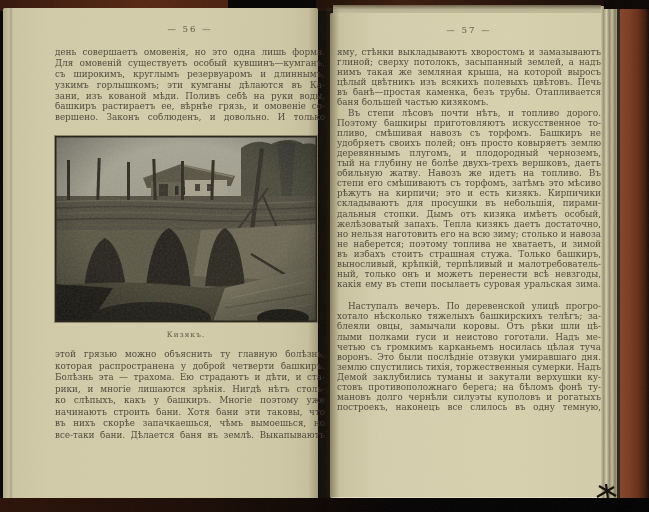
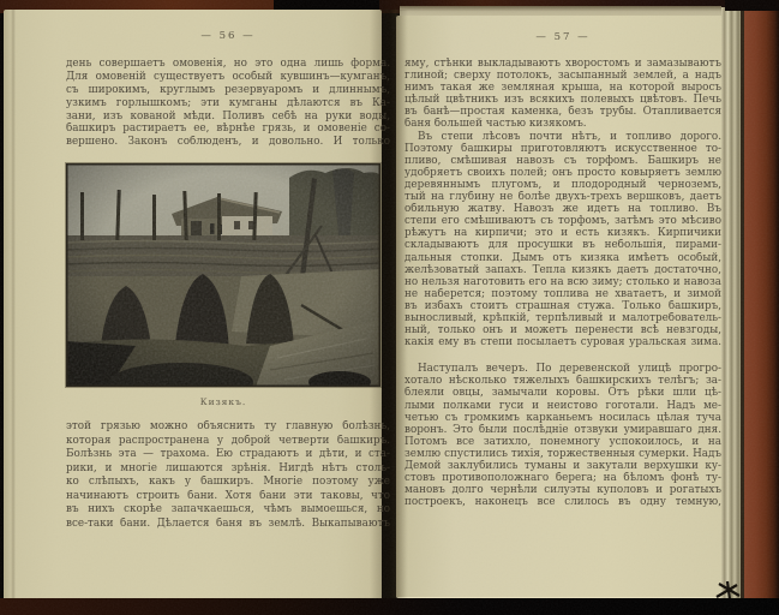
  — 56 —
  день совершаетъ омовенія, но это одна лишь фо
  Для омовеній существуетъ особый кувшинъ—кумг
  съ широкимъ, круглымъ резервуаромъ и длинны
  узкимъ горлышкомъ; эти кумганы дѣлаются въ
  зани, изъ кованой мѣди. Поливъ себѣ на руки в
  башкиръ растираетъ ее, вѣрнѣе грязь, и омовеніе
  вершено. Законъ соблюденъ, и довольно. И тол
  Кизякъ.
  этой грязью можно объяснить ту главную болѣ
  которая распространена у доброй четверти башк
  Болѣзнь эта — трахома. Ею страдаютъ и дѣти, и
  рики, и многіе лишаются зрѣнія. Нигдѣ нѣтъ ст
  ко слѣпыхъ, какъ у башкиръ. Многіе поэтому
  начинаютъ строить бани. Хотя бани эти таковы,
  въ нихъ скорѣе запачкаешься, чѣмъ вымоешься,
  все-таки бани. Дѣлается баня въ землѣ. Выкапыва
  — 57 —
  му, стѣнки выкладываютъ хворостомъ и замазываютъ
  линой; сверху потолокъ, засыпанный землей, а надъ
  имъ такая же земляная крыша, на которой выросъ
  ѣлый цвѣтникъ изъ всякихъ полевыхъ цвѣтовъ. Печь
  ъ банѣ—простая каменка, безъ трубы. Отапливается
  аня большей частью кизякомъ.
  Въ степи лѣсовъ почти нѣтъ, и топливо дорого.
  Поэтому башкиры приготовляютъ искусственное то-
  ливо, смѣшивая навозъ съ торфомъ. Башкиръ не
  добряетъ своихъ полей; онъ просто ковыряетъ землю
  еревяннымъ плугомъ, и плодородный черноземъ,
  ый на глубину не болѣе двухъ-трехъ вершковъ, даетъ
  бильную жатву. Навозъ же идетъ на топливо. Въ
  тепи его смѣшиваютъ съ торфомъ, затѣмъ это мѣсиво
  ѣжутъ на кирпичи; это и есть кизякъ. Кирпичики
  кладываютъ для просушки въ небольшія, пирами-
  альныя стопки. Дымъ отъ кизяка имѣетъ особый,
  желѣзоватый запахъ. Тепла кизякъ даетъ достаточно,
  о нельзя наготовить его на всю зиму; столько и навоза
  е наберется; поэтому топлива не хватаетъ, и зимой
  ъ избахъ стоитъ страшная стужа. Только башкиръ,
  ыносливый, крѣпкій, терпѣливый и малотребователь-
  ый, только онъ и можетъ перенести всѣ невзгоды,
  акія ему въ степи посылаетъ суровая уральская зима.
  Наступалъ вечеръ. По деревенской улицѣ прогро-
  отало нѣсколько тяжелыхъ башкирскихъ телѣгъ; за-
  леяли овцы, замычали коровы. Отъ рѣки шли цѣ-
  ыми полками гуси и неистово гоготали. Надъ ме-
  етью съ громкимъ карканьемъ носилась цѣлая туча
  оронъ. Это были послѣдніе отзвуки умиравшаго дня.
+ Потомъ все затихло, понемногу успокоилось, и на
  емлю спустились тихія, торжественныя сумерки. Надъ
  Демой заклубились туманы и закутали верхушки ку-
  товъ противоположнаго берега; на бѣломъ фонѣ ту-
  мановъ долго чернѣли силуэты куполовъ и рогатыхъ
  остроекъ, наконецъ все слилось въ одну темную,
